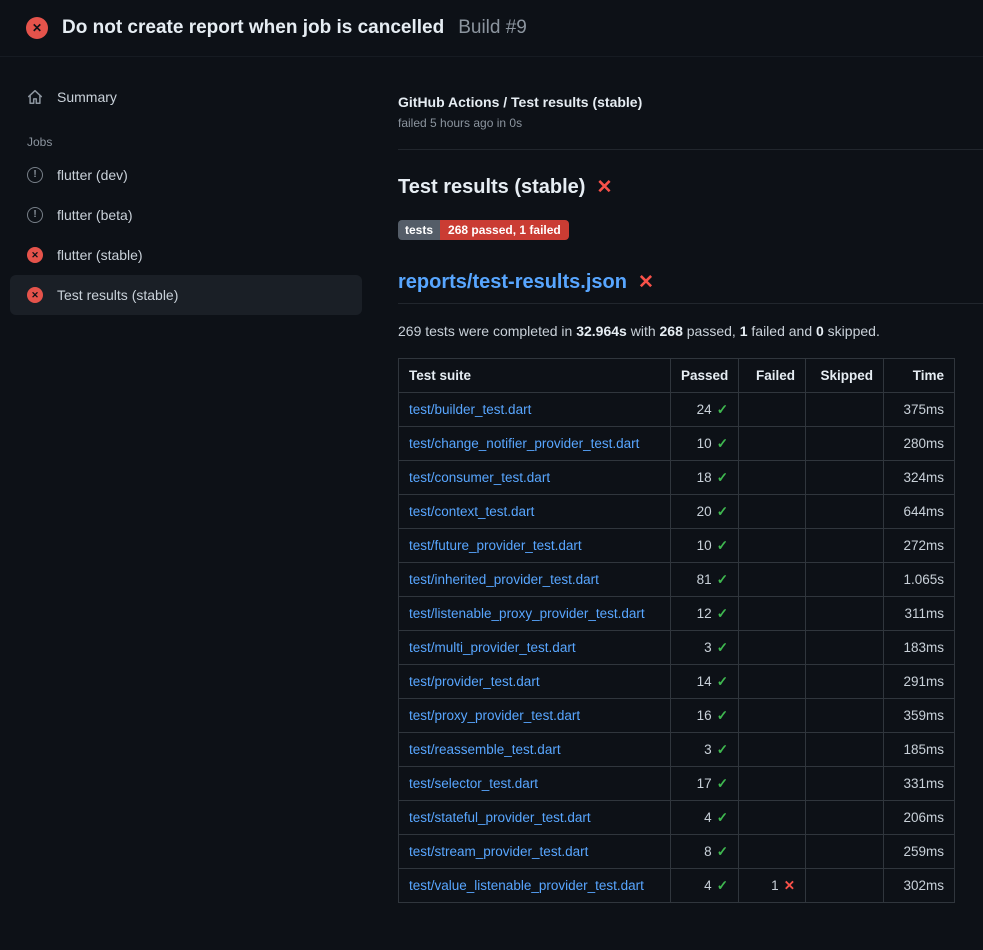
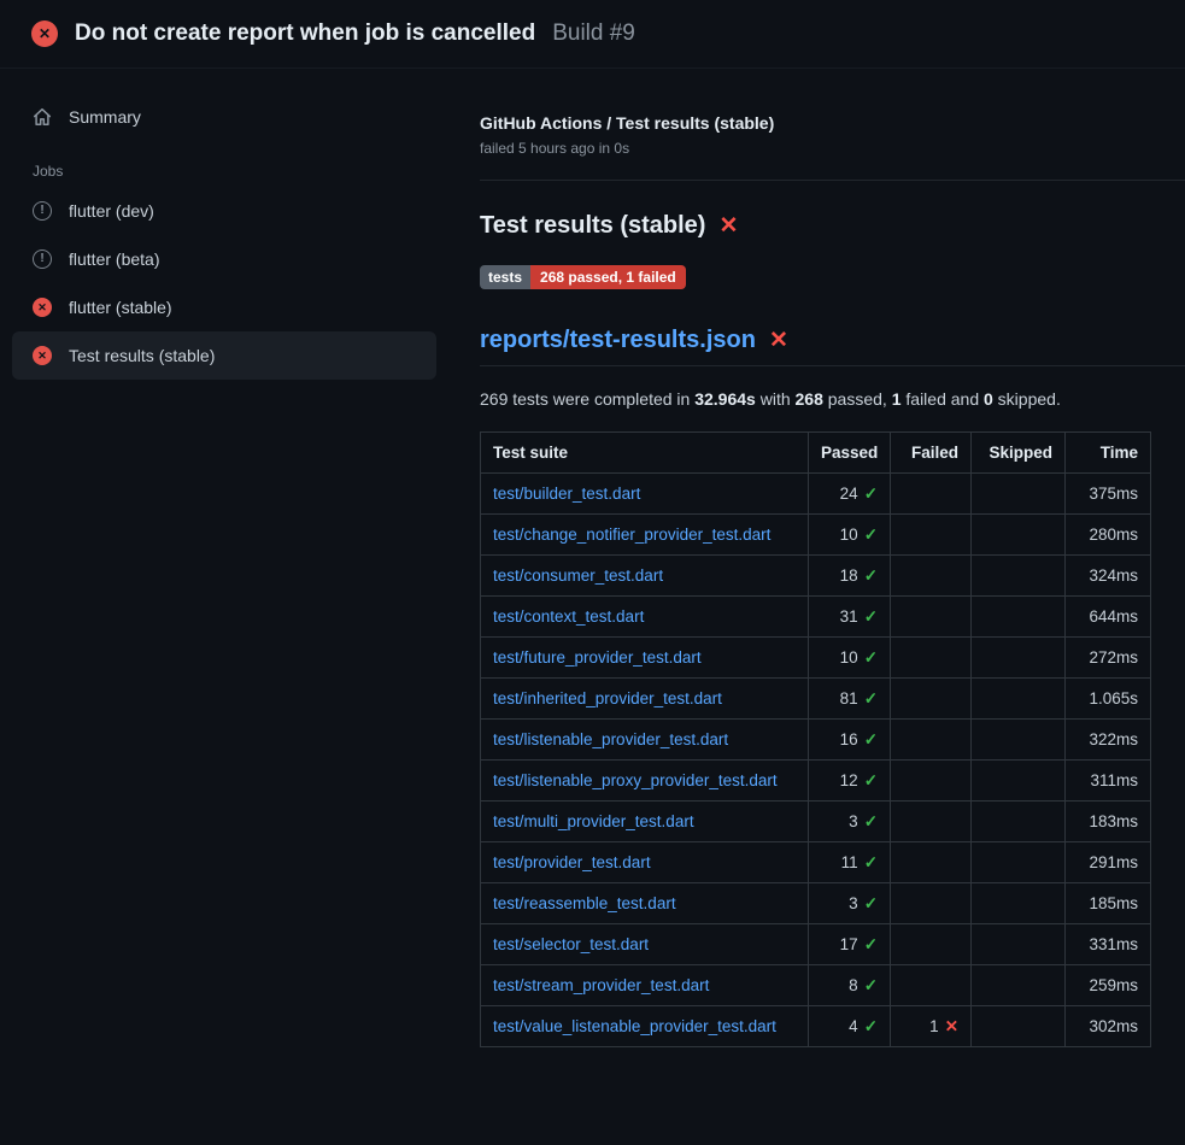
  ✕
  Do not create report when job is cancelled
  Build #9
  Summary
  Jobs
  !
  flutter (dev)
  !
  flutter (beta)
  ✕
  flutter (stable)
  ✕
  Test results (stable)
  GitHub Actions / Test results (stable)
  failed 5 hours ago in 0s
  Test results (stable)
  ✕
  tests
  268 passed, 1 failed
  reports/test-results.json
  ✕
  269 tests were completed in 32.964s with 268 passed, 1 failed and 0 skipped.
  Test suite	Passed	Failed	Skipped	Time
  test/builder_test.dart	24 ✓			375ms
  test/change_notifier_provider_test.dart	10 ✓			280ms
  test/consumer_test.dart	18 ✓			324ms
- test/context_test.dart	20 ✓			644ms
+ test/context_test.dart	31 ✓			644ms
  test/future_provider_test.dart	10 ✓			272ms
  test/inherited_provider_test.dart	81 ✓			1.065s
+ test/listenable_provider_test.dart	16 ✓			322ms
  test/listenable_proxy_provider_test.dart	12 ✓			311ms
  test/multi_provider_test.dart	3 ✓			183ms
- test/provider_test.dart	14 ✓			291ms
+ test/provider_test.dart	11 ✓			291ms
- test/proxy_provider_test.dart	16 ✓			359ms
  test/reassemble_test.dart	3 ✓			185ms
  test/selector_test.dart	17 ✓			331ms
- test/stateful_provider_test.dart	4 ✓			206ms
  test/stream_provider_test.dart	8 ✓			259ms
  test/value_listenable_provider_test.dart	4 ✓	1 ✕		302ms
